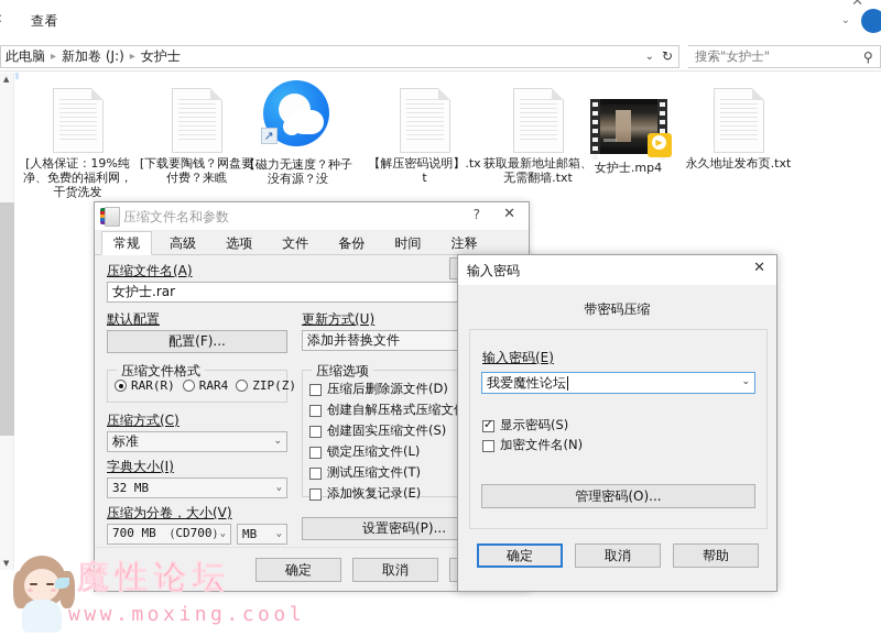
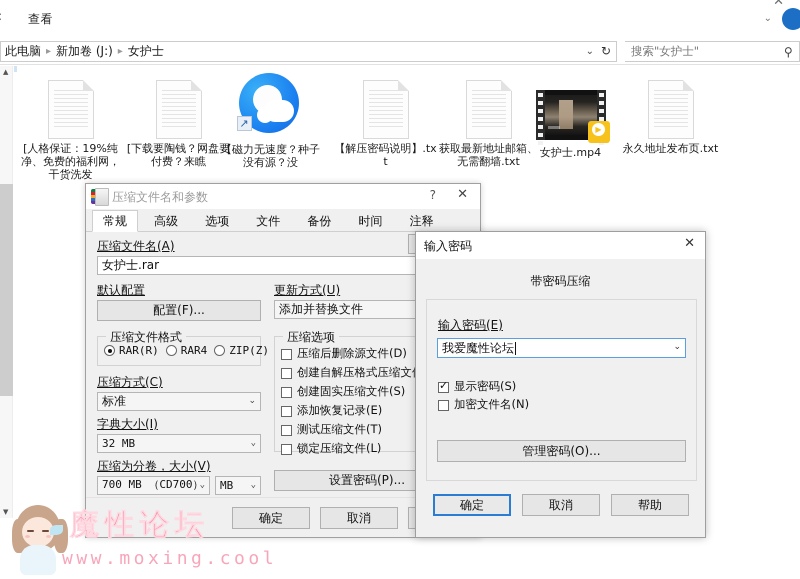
  :
  查看
  ⌄
  ✕
  此电脑
  ▸
  新加卷 (J:)
  ▸
  女护士
  ⌄
  ↻
  搜索"女护士"
  ▲
  ▼
  [人格保证：19%纯净、免费的福利网，干货洗发
  [下载要陶钱？网盘要付费？来瞧
  ↗
  【磁力无速度？种子没有源？没
  【解压密码说明】.txt
  获取最新地址邮箱、无需翻墙.txt
  ▶
  女护士.mp4
  永久地址发布页.txt
  压缩文件名和参数
  ?
  ✕
  常规 高级 选项 文件 备份 时间 注释
  压缩文件名(A)
  女护士.rar
  默认配置
  配置(F)...
  更新方式(U)
  添加并替换文件
  压缩文件格式
  RAR(R)
  RAR4
  ZIP(Z)
  压缩方式(C)
  标准
  ⌄
  字典大小(I)
  32 MB
  ⌄
  压缩为分卷，大小(V)
  700 MB （CD700）
  ⌄
  MB
  ⌄
  压缩选项
  压缩后删除源文件(D)
  创建自解压格式压缩文
  创建固实压缩文件(S)
- 锁定压缩文件(L)
+ 添加恢复记录(E)
  测试压缩文件(T)
- 添加恢复记录(E)
+ 锁定压缩文件(L)
  设置密码(P)...
  确定
  取消
  输入密码
  ✕
  带密码压缩
  输入密码(E)
  我爱魔性论坛
  ⌄
  显示密码(S)
  加密文件名(N)
  管理密码(O)...
  确定
  取消
  帮助
  魔性论坛
  www.moxing.cool
